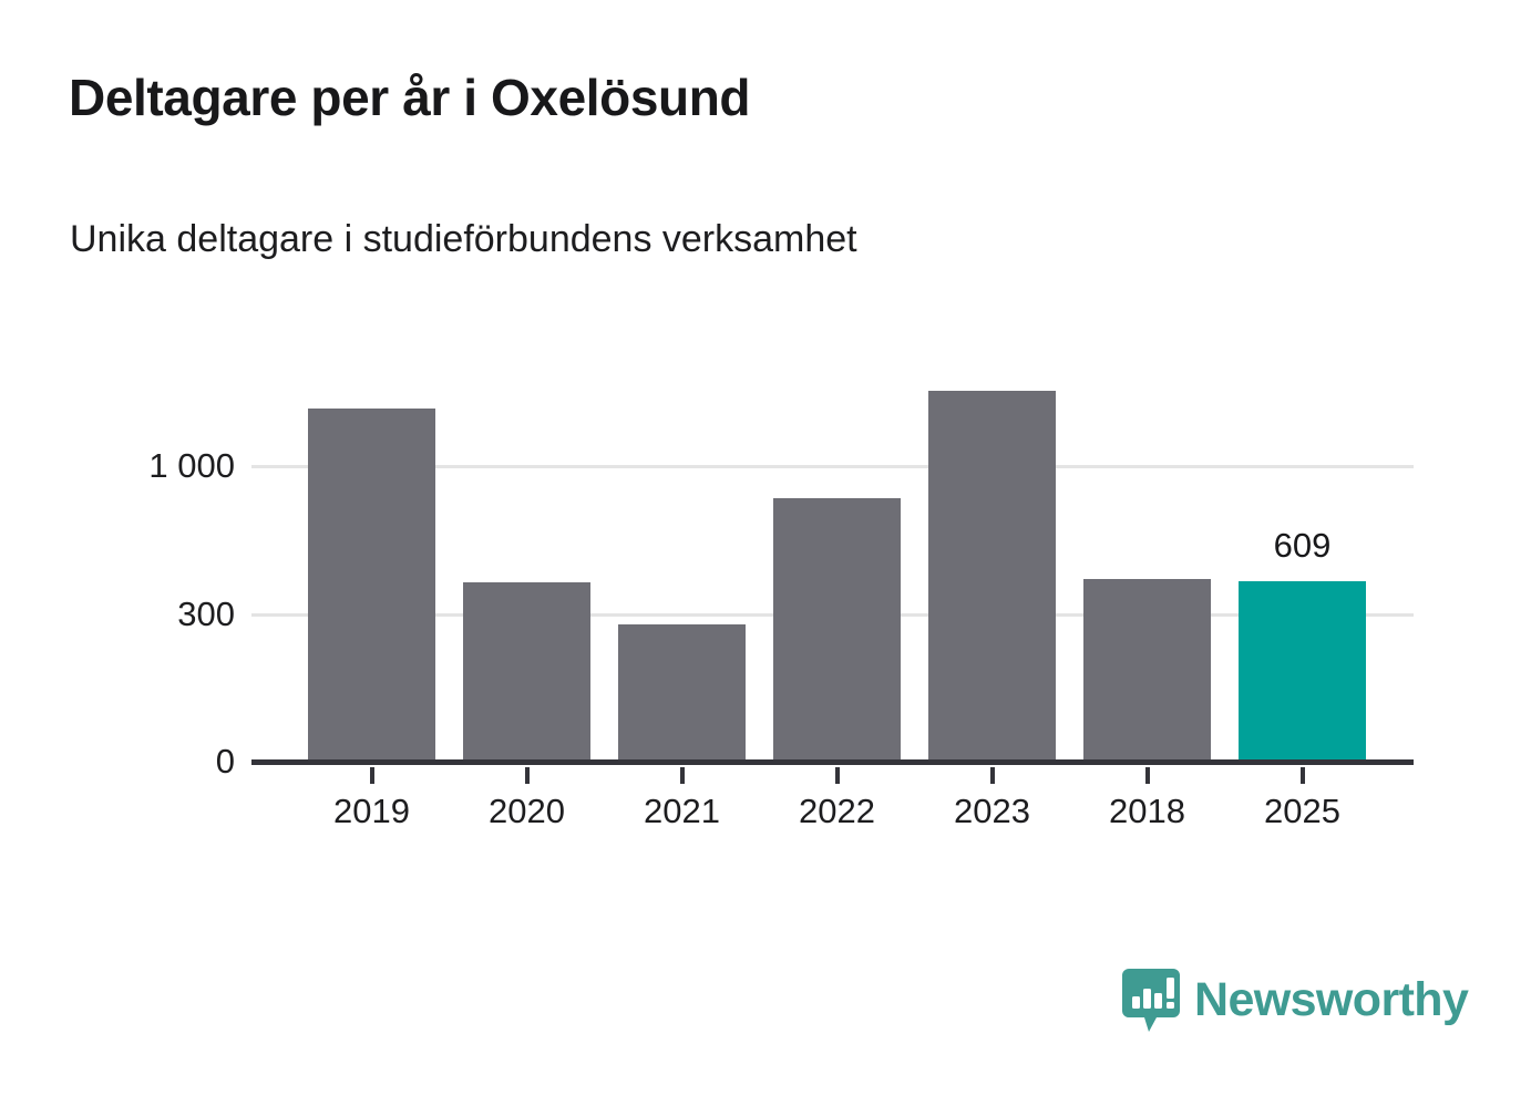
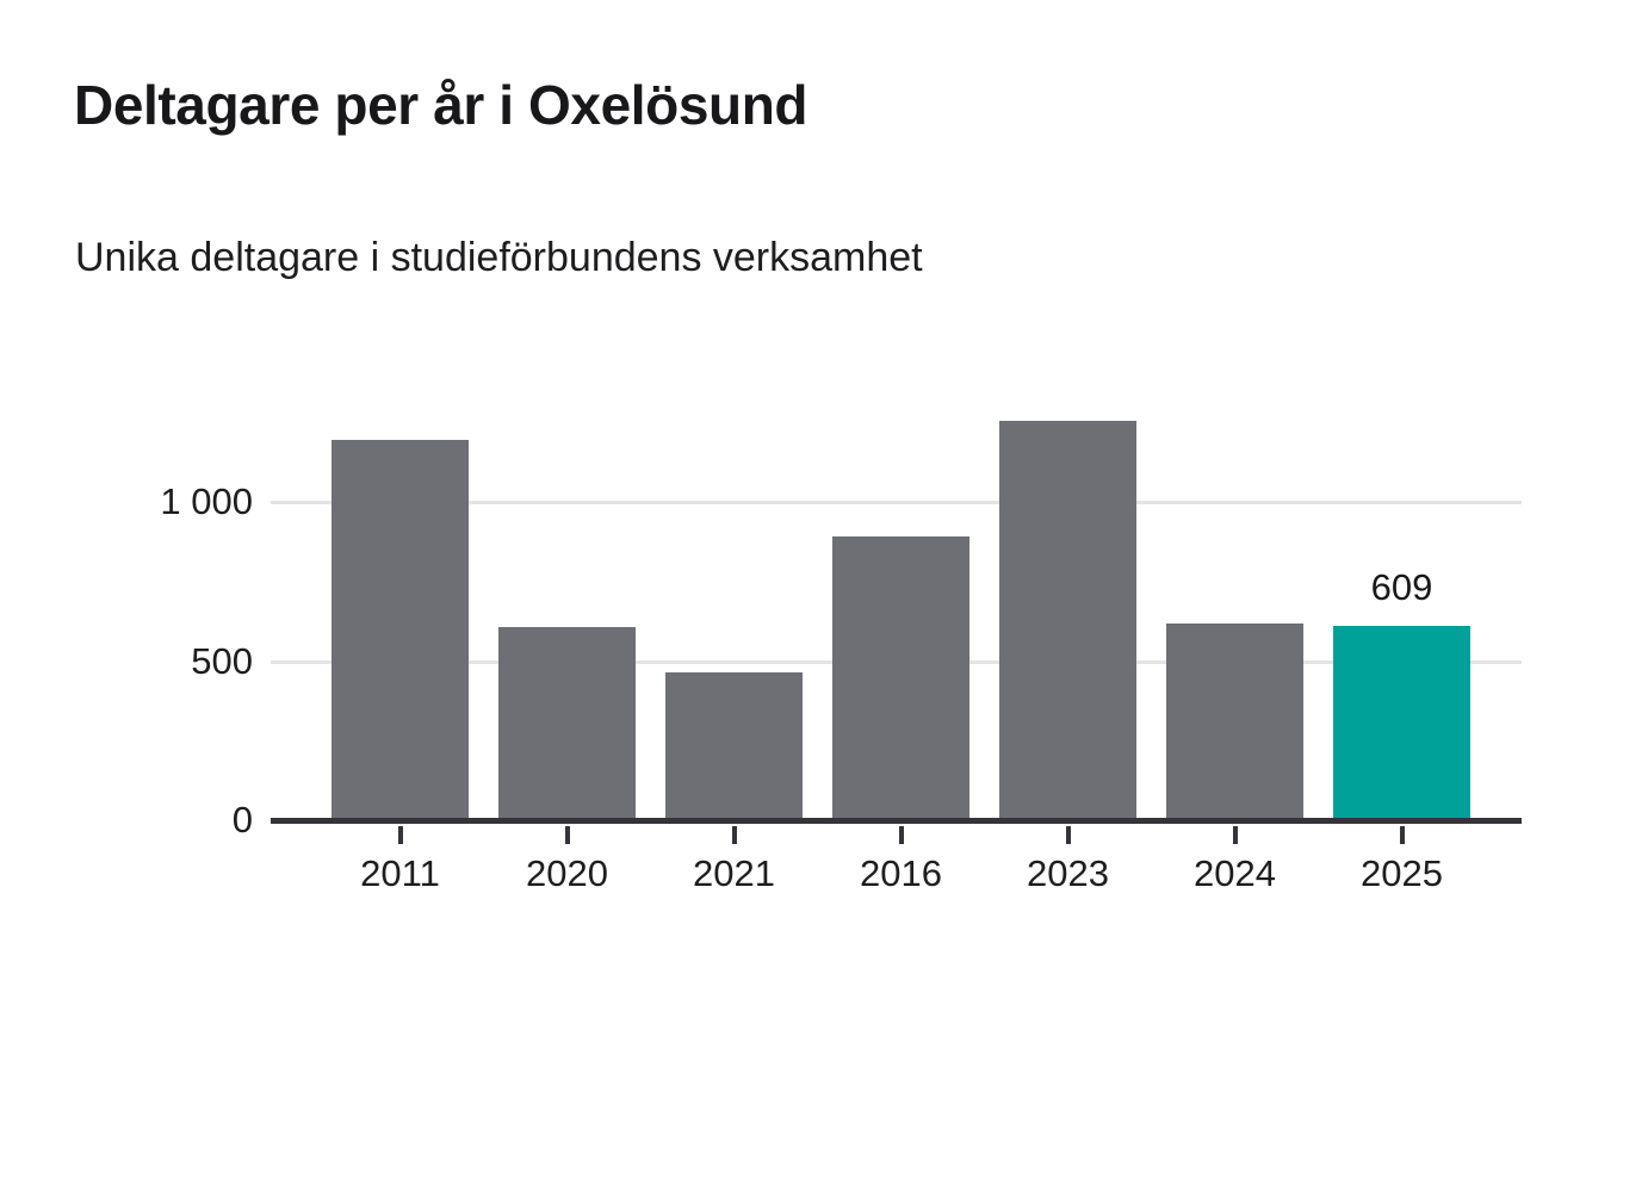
  Deltagare per år i Oxelösund
  Unika deltagare i studieförbundens verksamhet
- 2019
+ 2011
  2020
  2021
- 2022
+ 2016
  2023
- 2018
+ 2024
  2025
  0
- 300
+ 500
  1 000
  609
- Newsworthy
